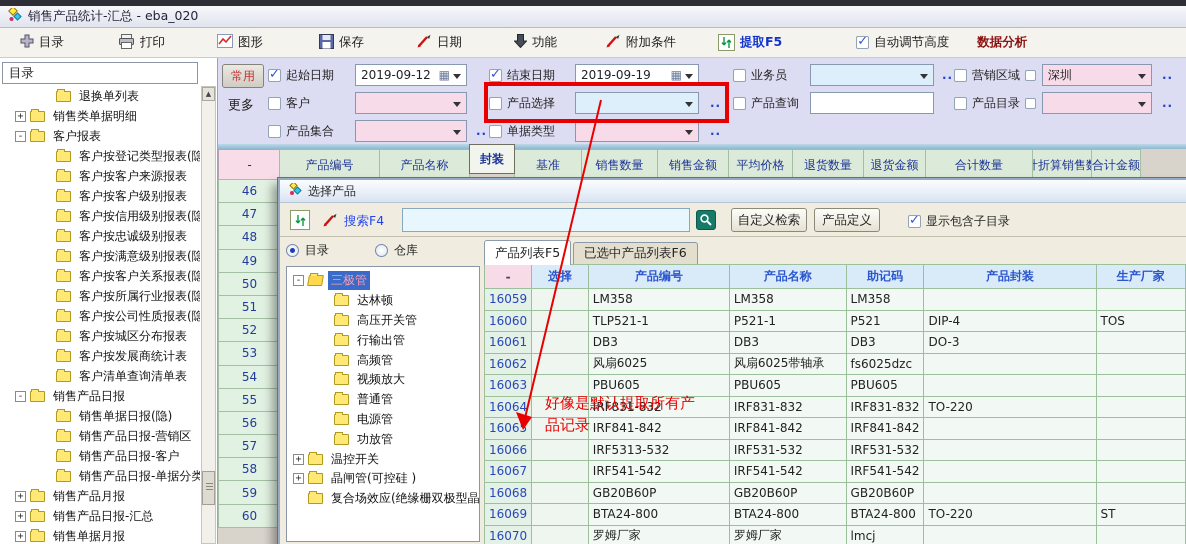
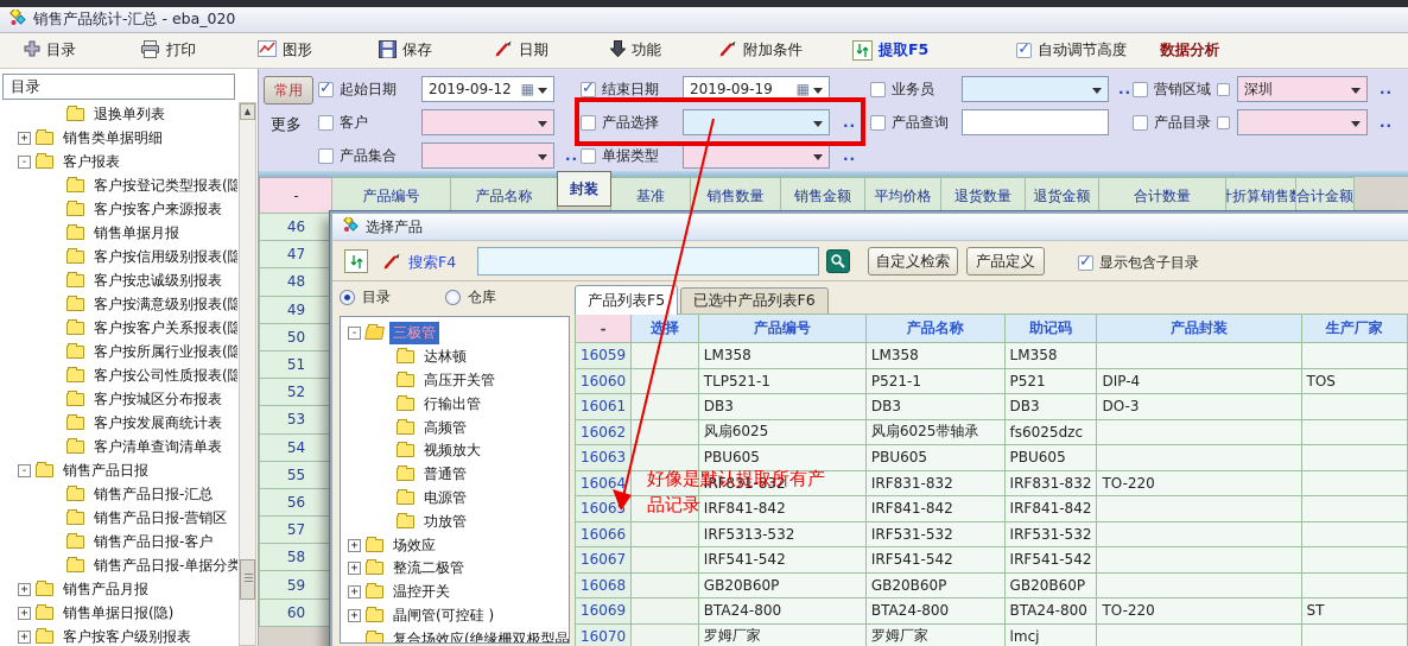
  销售产品统计-汇总 - eba_020
  目录
  打印
  图形
  保存
  日期
  功能
  附加条件
  提取F5
  自动调节高度
  数据分析
  目录
  退换单列表
  销售类单据明细
  客户报表
  客户按登记类型报表(隐
  客户按客户来源报表
- 客户按客户级别报表
+ 销售单据月报
  客户按信用级别报表(隐
  客户按忠诚级别报表
  客户按满意级别报表(隐
  客户按客户关系报表(隐
  客户按所属行业报表(隐
  客户按公司性质报表(隐
  客户按城区分布报表
  客户按发展商统计表
  客户清单查询清单表
  销售产品日报
- 销售单据日报(隐)
+ 销售产品日报-汇总
  销售产品日报-营销区
  销售产品日报-客户
  销售产品日报-单据分类
  销售产品月报
- 销售产品日报-汇总
+ 销售单据日报(隐)
- 销售单据月报
+ 客户按客户级别报表
  ▲
  常用
  更多
  起始日期
  2019-09-12
  ▦
  结束日期
  2019-09-19
  ▦
  业务员
  ..
  营销区域
  深圳
  ..
  客户
  产品选择
  ..
  产品查询
  产品目录
  ..
  产品集合
  ..
  单据类型
  ..
  -
  产品编号
  产品名称
  封装
  基准
  销售数量
  销售金额
  平均价格
  退货数量
  退货金额
  合计数量
  合计金额
  46
  47
  48
  49
  50
  51
  52
  53
  54
  55
  56
  57
  58
  59
  60
  选择产品
  搜索F4
  自定义检索
  产品定义
  显示包含子目录
  目录
  仓库
  三极管
  达林顿
  高压开关管
  行输出管
  高频管
  视频放大
  普通管
  电源管
  功放管
+ 场效应
+ 整流二极管
  温控开关
  晶闸管(可控硅 )
  复合场效应(绝缘栅双极型晶
  产品列表F5
  已选中产品列表F6
  -	选择	产品编号	产品名称	助记码	产品封装	生产厂家
  16059		LM358	LM358	LM358
  16060		TLP521-1	P521-1	P521	DIP-4	TOS
  16061		DB3	DB3	DB3	DO-3
  16062		风扇6025	风扇6025带轴承	fs6025dzc
  16063		PBU605	PBU605	PBU605
  16064		IRF831-832	IRF831-832	IRF831-832	TO-220
  1606		IRF841-842	IRF841-842	IRF841-842
  16066		IRF5313-532	IRF531-532	IRF531-532
  16067		IRF541-542	IRF541-542	IRF541-542
  16068		GB20B60P	GB20B60P	GB20B60P
  16069		BTA24-800	BTA24-800	BTA24-800	TO-220	ST
  16070		罗姆厂家	罗姆厂家	lmcj
  好像是默认提取所有产品记录
